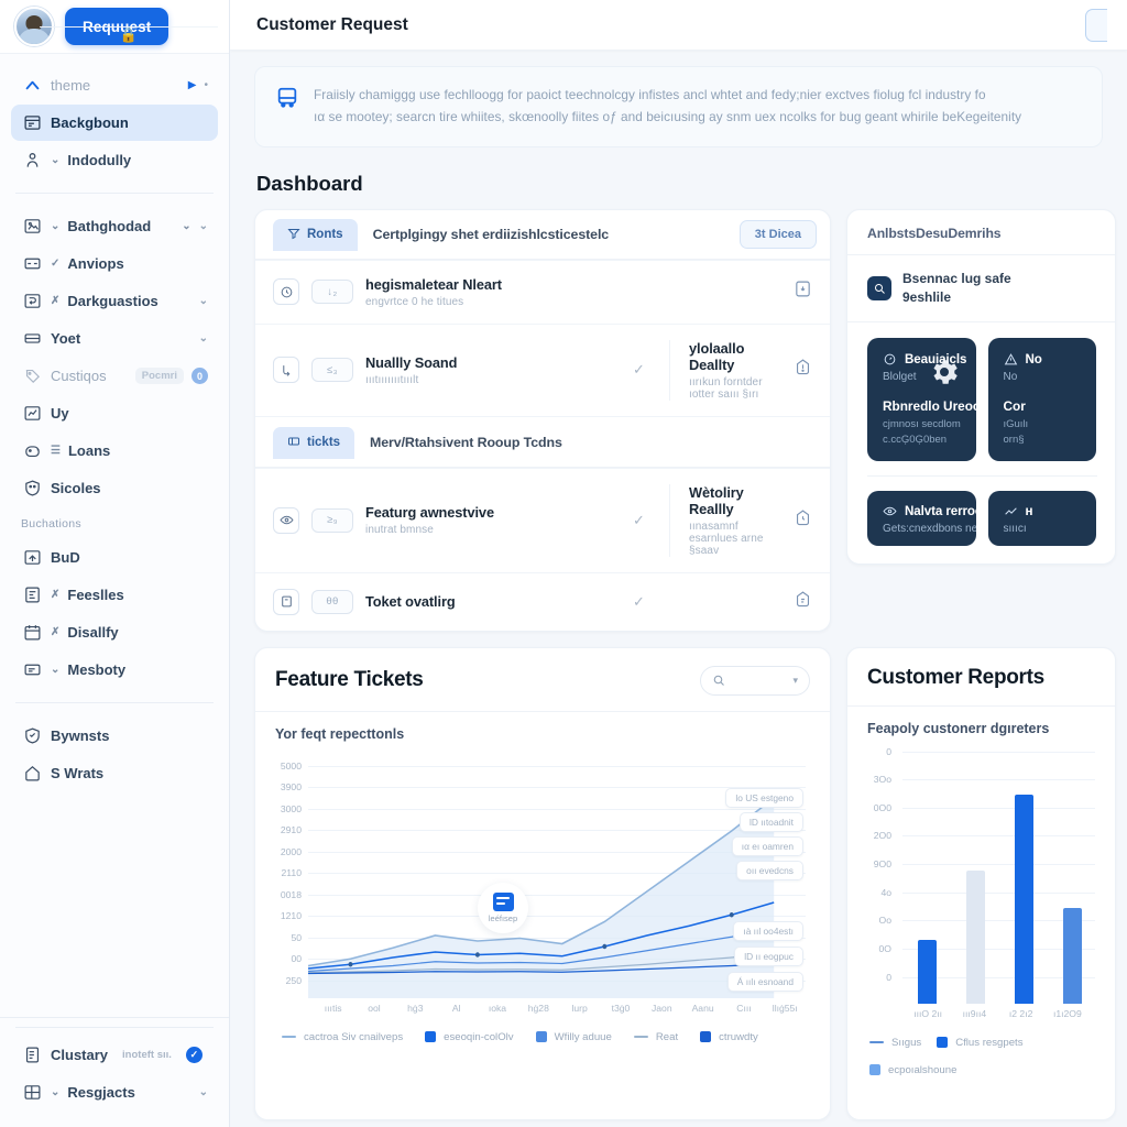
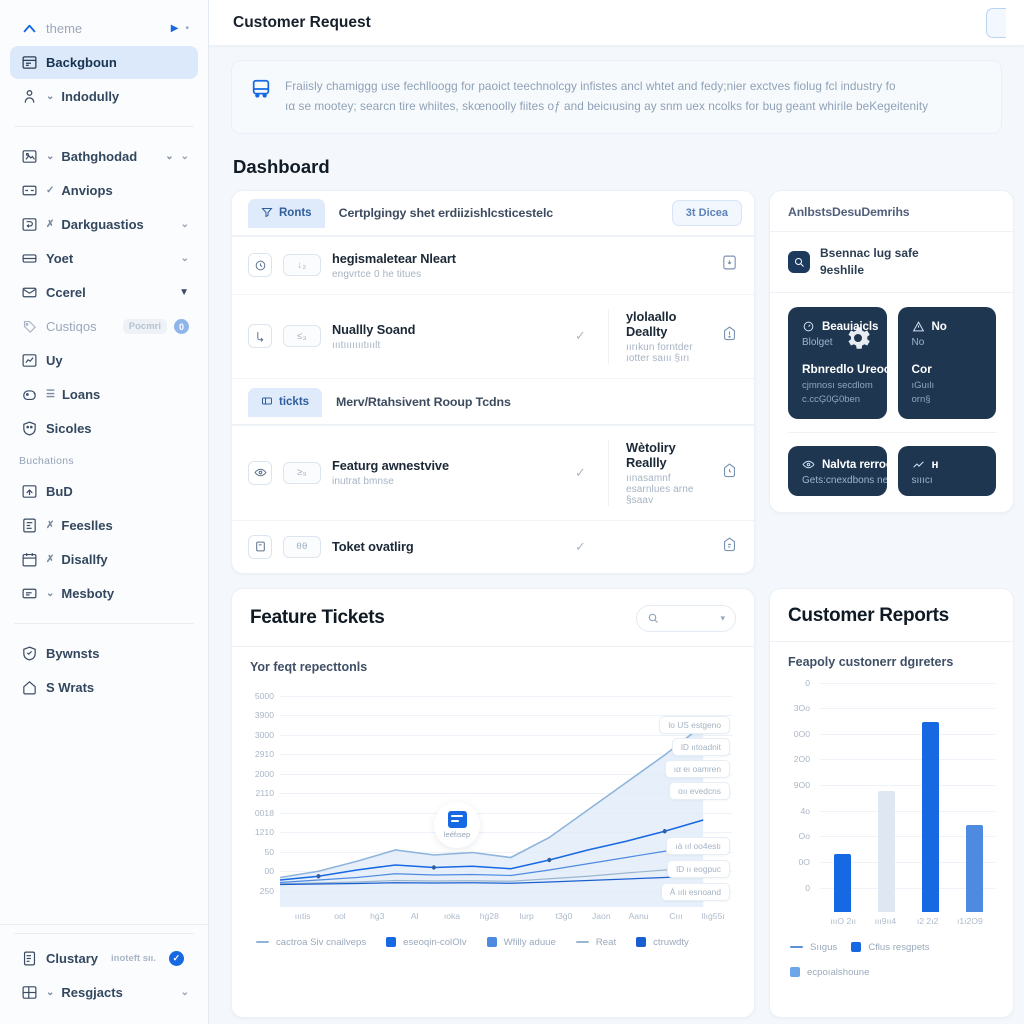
- 🔒
  theme
  ▶
  •
  Backgboun
  ⌄
  Indodully
  ⌄
  Bathghodad
  ⌄
  ⌄
  ✓
  Anviops
  ✗
  Darkguastios
  ⌄
  Yoet
  ⌄
+ Ccerel
+ ▼
  Custiqos
  Pocmri
  0
  Uy
  ☰
  Loans
  Sicoles
  Buchations
  BuD
  ✗
  Feeslles
  ✗
  Disallfy
  ⌄
  Mesboty
  Bywnsts
  S Wrats
  Clustary
  inoteft sıı.
  ✓
  ⌄
  Resgjacts
  ⌄
  Customer Request
  Fraiisly chamiggg use fechlloogg for paoict teechnolcgy infistes ancl whtet and fedy;nier exctves fiolug fcl industry fo
  ıα se mootey; searcn tire whiites, skœnoolly fiites oƒ and beicıusing ay snm uex ncolks for bug geant whirile beKegeitenity
  Dashboard
  Ronts
  Certplgingy shet erdiizishlcsticestelc
  3t Dicea
  ↓₂
  hegismaletear Nleart
  engvrtce 0 he titues
  ≤₃
  Nuallly Soand
  ıııtıııııııtııılt
  ✓
  ylolaallo Deallty
  ıırıkun forntder ıotter saııı §ırı
  tickts
  Merv/Rtahsivent Rooup Tcdns
  ≥₉
  Featurg awnestvive
  inutrat bmnse
  ✓
  Wètoliry Reallly
  ıınasamnf esarnlues arne §saav
  θθ
  Toket ovatlirg
  ✓
  AnlbstsDesuDemrihs
  Bsennac lug safe
  9eshlile
  Beauiaicls
  Blolget
  Rbnredlo Ureo
  cjmnosı secdlom
  c.ccĢ0Ģ0ben
  Nο
  Nο
  Cor
  ıGuılı
  orn§
  Gets:cnexdbons ne
  н
  sıııcı
  Feature Tickets
  ▾
  Yor feqt repecttonls
  5000
  3900
  3000
  2910
  2000
  2110
  0018
  1210
  50
  00
  250
  leéfısep
  lo US estgeno
  lD ııtoadnit
  ıα eı oamren
  οıı evedcns
  ıà ııl oo4estı
  lD ıı eogpuc
  Á ıılı esnoand
  ıııtis
  ool
  hġ3
  Al
  ıoka
  hġ28
  lurp
  t3ġ0
  Jaon
  Aanu
  Cııı
  llıġ55ı
  cactroa Siv cnailveps
  eseoqin-colOlv
  Wfilly aduue
  Reat
  ctruwdty
  Customer Reports
  Feapoly custonerr dgıreters
  0
  3Oο
  0O0
  2O0
  9O0
  4o
  Oο
  0O
  0
  ıııO 2ıı
  ııı9ıı4
  ı2 2ı2
  ı1ı2O9
  Sııgus
  Cflus resgpets
  ecpoıalshoune
